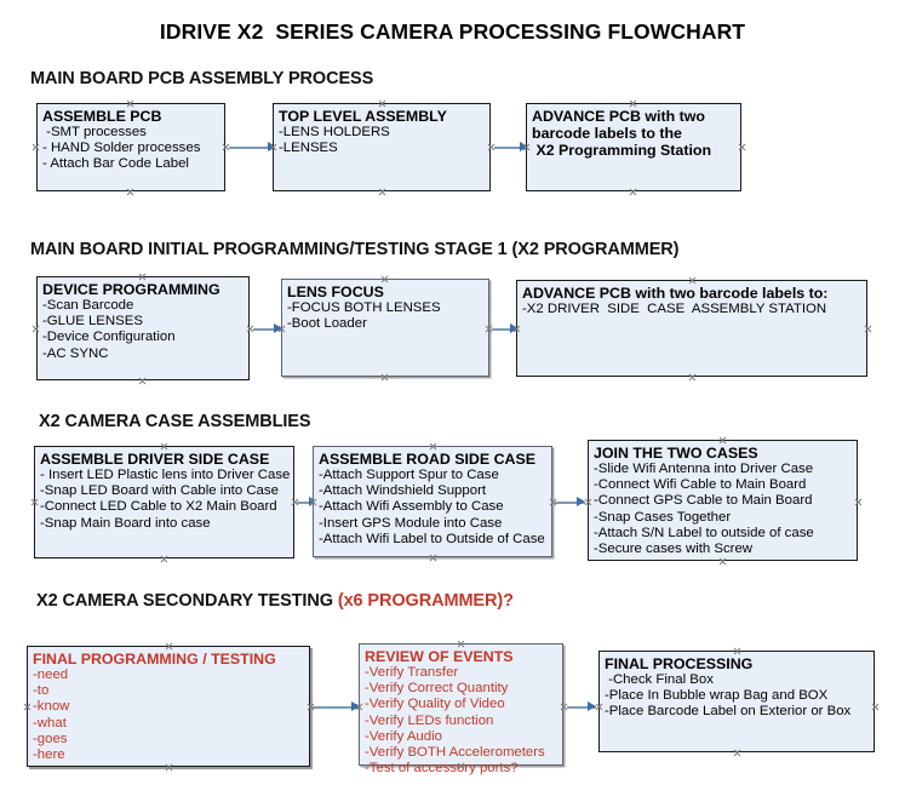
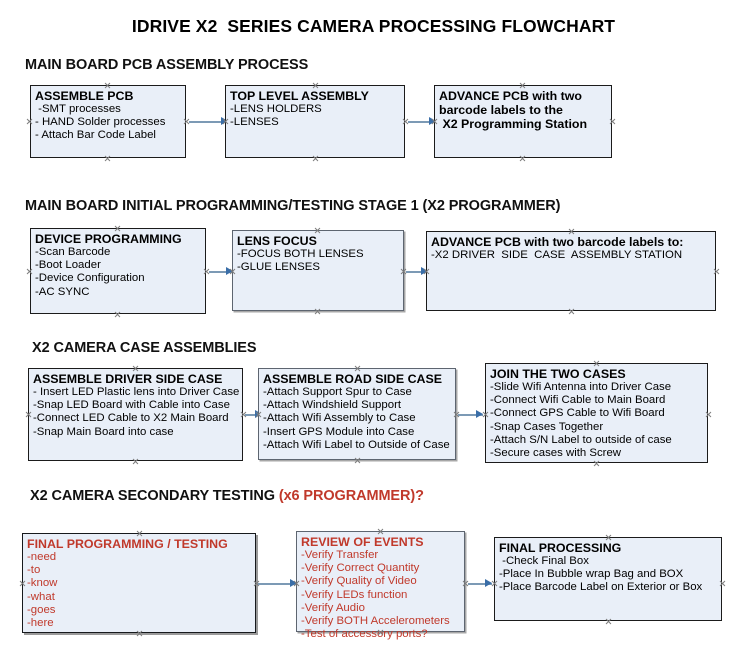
  IDRIVE X2 SERIES CAMERA PROCESSING FLOWCHART
  MAIN BOARD PCB ASSEMBLY PROCESS
  ASSEMBLE PCB
  -SMT processes
  - HAND Solder processes
  - Attach Bar Code Label
  TOP LEVEL ASSEMBLY
  -LENS HOLDERS
  -LENSES
  ADVANCE PCB with two
  barcode labels to the
  X2 Programming Station
  MAIN BOARD INITIAL PROGRAMMING/TESTING STAGE 1 (X2 PROGRAMMER)
  DEVICE PROGRAMMING
  -Scan Barcode
- -GLUE LENSES
+ -Boot Loader
  -Device Configuration
  -AC SYNC
  LENS FOCUS
  -FOCUS BOTH LENSES
- -Boot Loader
+ -GLUE LENSES
  ADVANCE PCB with two barcode labels to:
  -X2 DRIVER SIDE CASE ASSEMBLY STATION
  X2 CAMERA CASE ASSEMBLIES
  ASSEMBLE DRIVER SIDE CASE
  - Insert LED Plastic lens into Driver Case
  -Snap LED Board with Cable into Case
  -Connect LED Cable to X2 Main Board
  -Snap Main Board into case
  ASSEMBLE ROAD SIDE CASE
  -Attach Support Spur to Case
  -Attach Windshield Support
  -Attach Wifi Assembly to Case
  -Insert GPS Module into Case
  -Attach Wifi Label to Outside of Case
  JOIN THE TWO CASES
  -Slide Wifi Antenna into Driver Case
  -Connect Wifi Cable to Main Board
- -Connect GPS Cable to Main Board
+ -Connect GPS Cable to Wifi Board
  -Snap Cases Together
  -Attach S/N Label to outside of case
  -Secure cases with Screw
  X2 CAMERA SECONDARY TESTING (x6 PROGRAMMER)?
  FINAL PROGRAMMING / TESTING
  -need
  -to
  -know
  -what
  -goes
  -here
  REVIEW OF EVENTS
  -Verify Transfer
  -Verify Correct Quantity
  -Verify Quality of Video
  -Verify LEDs function
  -Verify Audio
  -Verify BOTH Accelerometers
  -Test of accessry ports?
  FINAL PROCESSING
  -Check Final Box
  -Place In Bubble wrap Bag and BOX
  -Place Barcode Label on Exterior or Box
